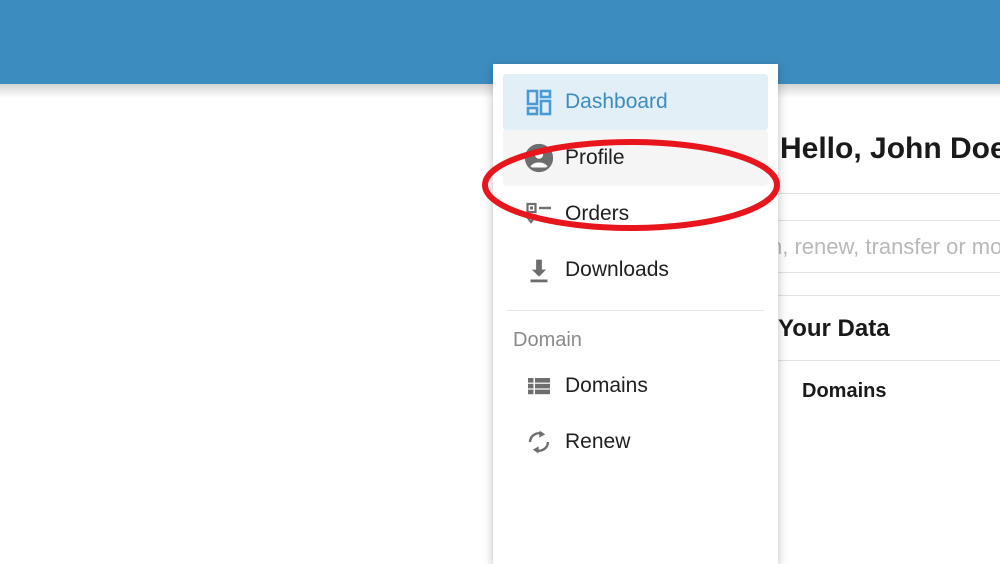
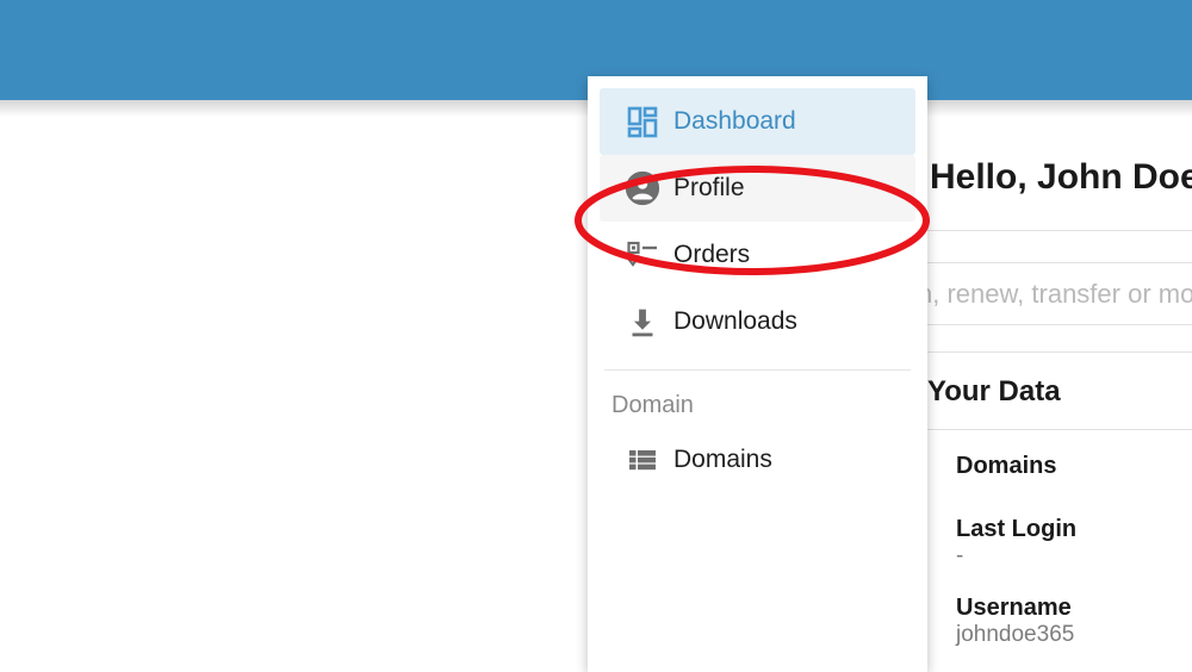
  Hello, John Doe
  , renew, transfer or mo
  Your Data
  Domains
+ Last Login
+ -
+ Username
+ johndoe365
  Dashboard
  Profile
  Orders
  Downloads
  Domain
  Domains
- Renew
